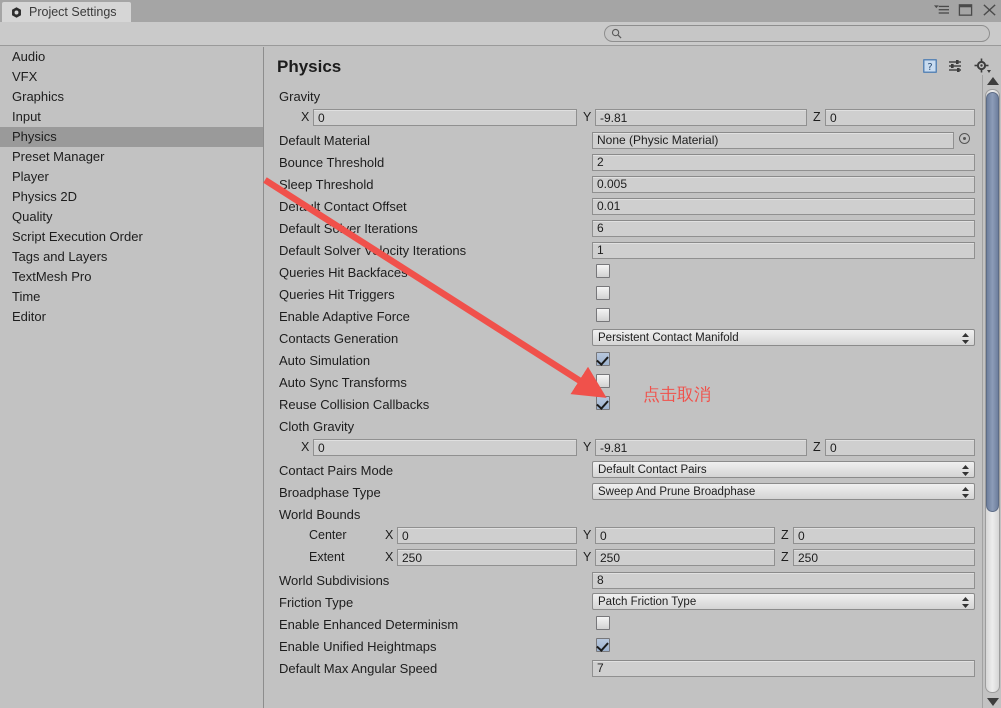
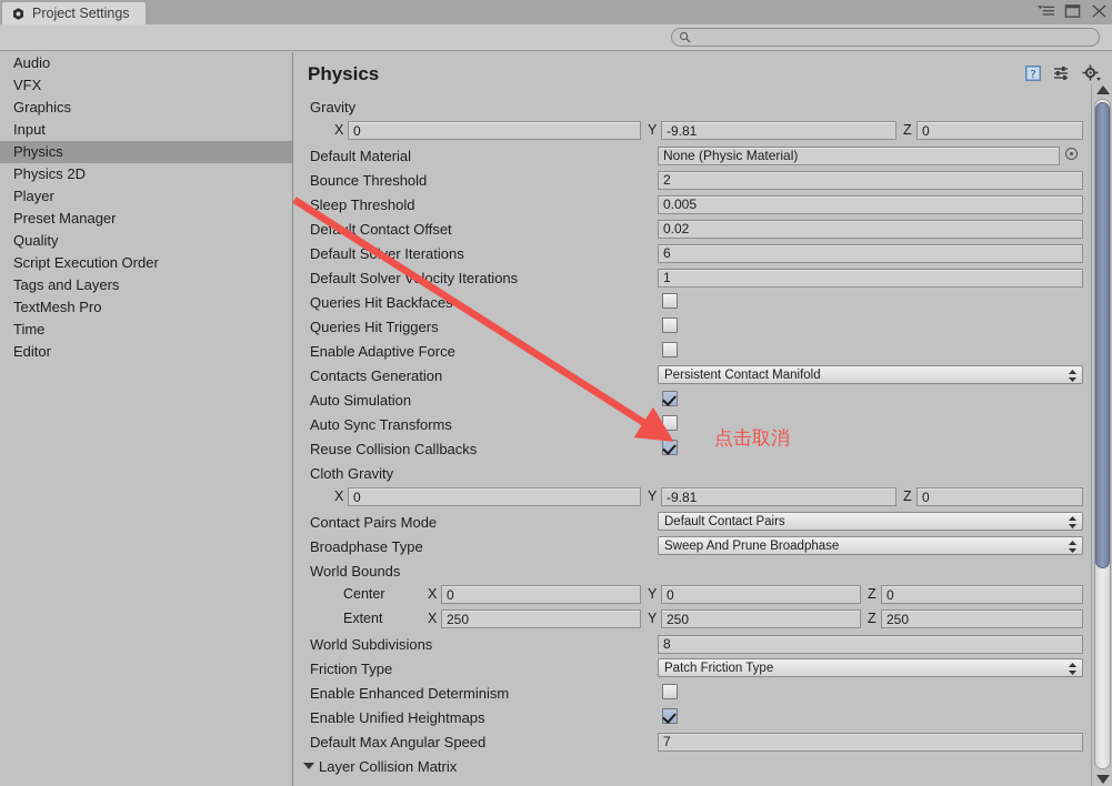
  Project Settings
  Audio
  VFX
  Graphics
  Input
  Physics
- Preset Manager
+ Physics 2D
  Player
- Physics 2D
+ Preset Manager
  Quality
  Script Execution Order
  Tags and Layers
  TextMesh Pro
  Time
  Editor
  Physics
  ?
  Gravity
  X
  0
  Y
  -9.81
  Z
  0
  Default Material
  None (Physic Material)
  Bounce Threshold
  2
  Sleep Threshold
  0.005
  Deflt Contact Offset
- 0.01
+ 0.02
  Default Ser Iterations
  6
  Default Solver Vlocity Iterations
  1
  Queries Hit Backface
  Queries Hit Triggers
  Enable Adaptive Force
  Contacts Generation
  Persistent Contact Manifold
  Auto Simulation
  Auto Sync Transforms
  Reuse Collision Callbacks
  Cloth Gravity
  X
  0
  Y
  -9.81
  Z
  0
  Contact Pairs Mode
  Default Contact Pairs
  Broadphase Type
  Sweep And Prune Broadphase
  World Bounds
  Center
  X
  0
  Y
  0
  Z
  0
  Extent
  X
  250
  Y
  250
  Z
  250
  World Subdivisions
  8
  Friction Type
  Patch Friction Type
  Enable Enhanced Determinism
  Enable Unified Heightmaps
  Default Max Angular Speed
  7
+ Layer Collision Matrix
  点击取消
